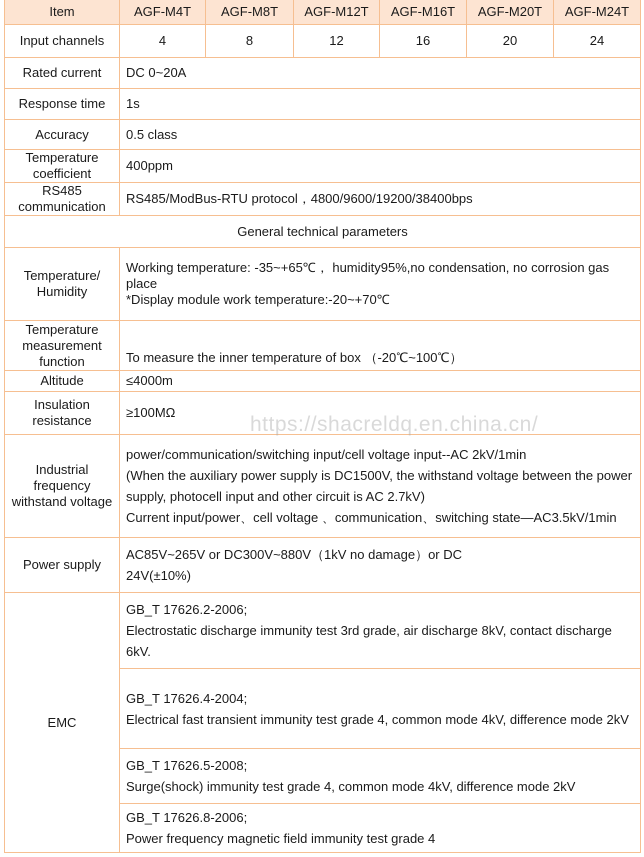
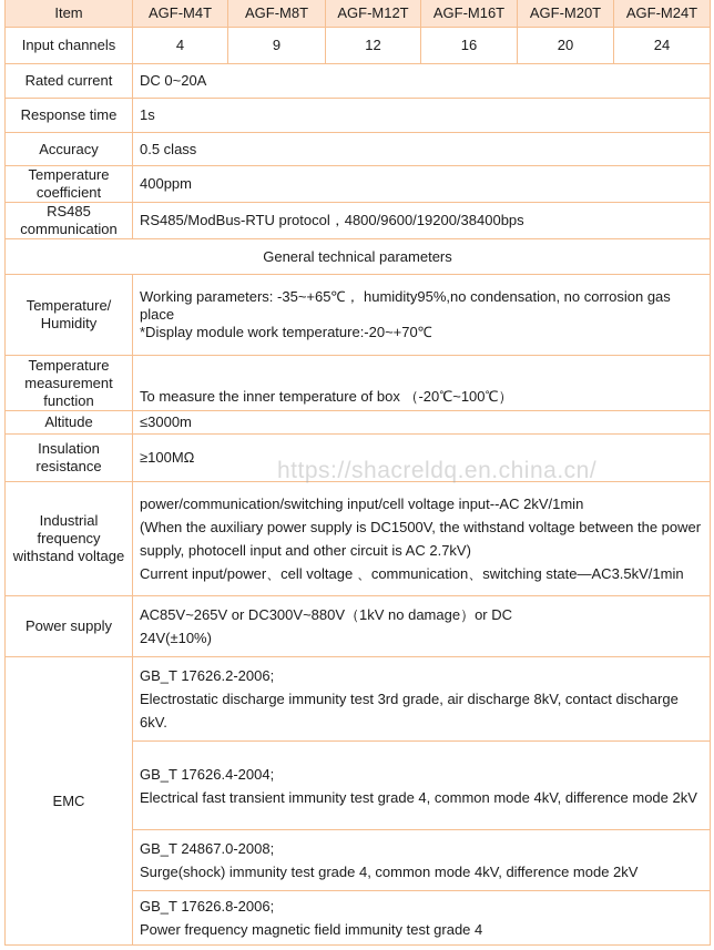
  Item	AGF-M4T	AGF-M8T	AGF-M12T	AGF-M16T	AGF-M20T	AGF-M24T
- Input channels	4	8	12	16	20	24
+ Input channels	4	9	12	16	20	24
  Rated current	DC 0~20A
  Response time	1s
  Accuracy	0.5 class
  Temperature coefficient	400ppm
  RS485 communication	RS485/ModBus-RTU protocol，4800/9600/19200/38400bps
  General technical parameters
- Temperature/ Humidity	Working temperature: -35~+65℃， humidity95%,no condensation, no corrosion gas place *Display module work temperature:-20~+70℃
+ Temperature/ Humidity	Working parameters: -35~+65℃， humidity95%,no condensation, no corrosion gas place *Display module work temperature:-20~+70℃
  Temperature measurement function	To measure the inner temperature of box （-20℃~100℃）
- Altitude	≤4000m
+ Altitude	≤3000m
  Insulation resistance	≥100MΩ
  Industrial frequency withstand voltage	power/communication/switching input/cell voltage input--AC 2kV/1min (When the auxiliary power supply is DC1500V, the withstand voltage between the power supply, photocell input and other circuit is AC 2.7kV) Current input/power、cell voltage 、communication、switching state—AC3.5kV/1min
  Power supply	AC85V~265V or DC300V~880V（1kV no damage）or DC 24V(±10%)
  EMC	GB_T 17626.2-2006; Electrostatic discharge immunity test 3rd grade, air discharge 8kV, contact discharge 6kV.
  GB_T 17626.4-2004; Electrical fast transient immunity test grade 4, common mode 4kV, difference mode 2kV
- GB_T 17626.5-2008; Surge(shock) immunity test grade 4, common mode 4kV, difference mode 2kV
+ GB_T 24867.0-2008; Surge(shock) immunity test grade 4, common mode 4kV, difference mode 2kV
  GB_T 17626.8-2006; Power frequency magnetic field immunity test grade 4
  https://shacreldq.en.china.cn/
